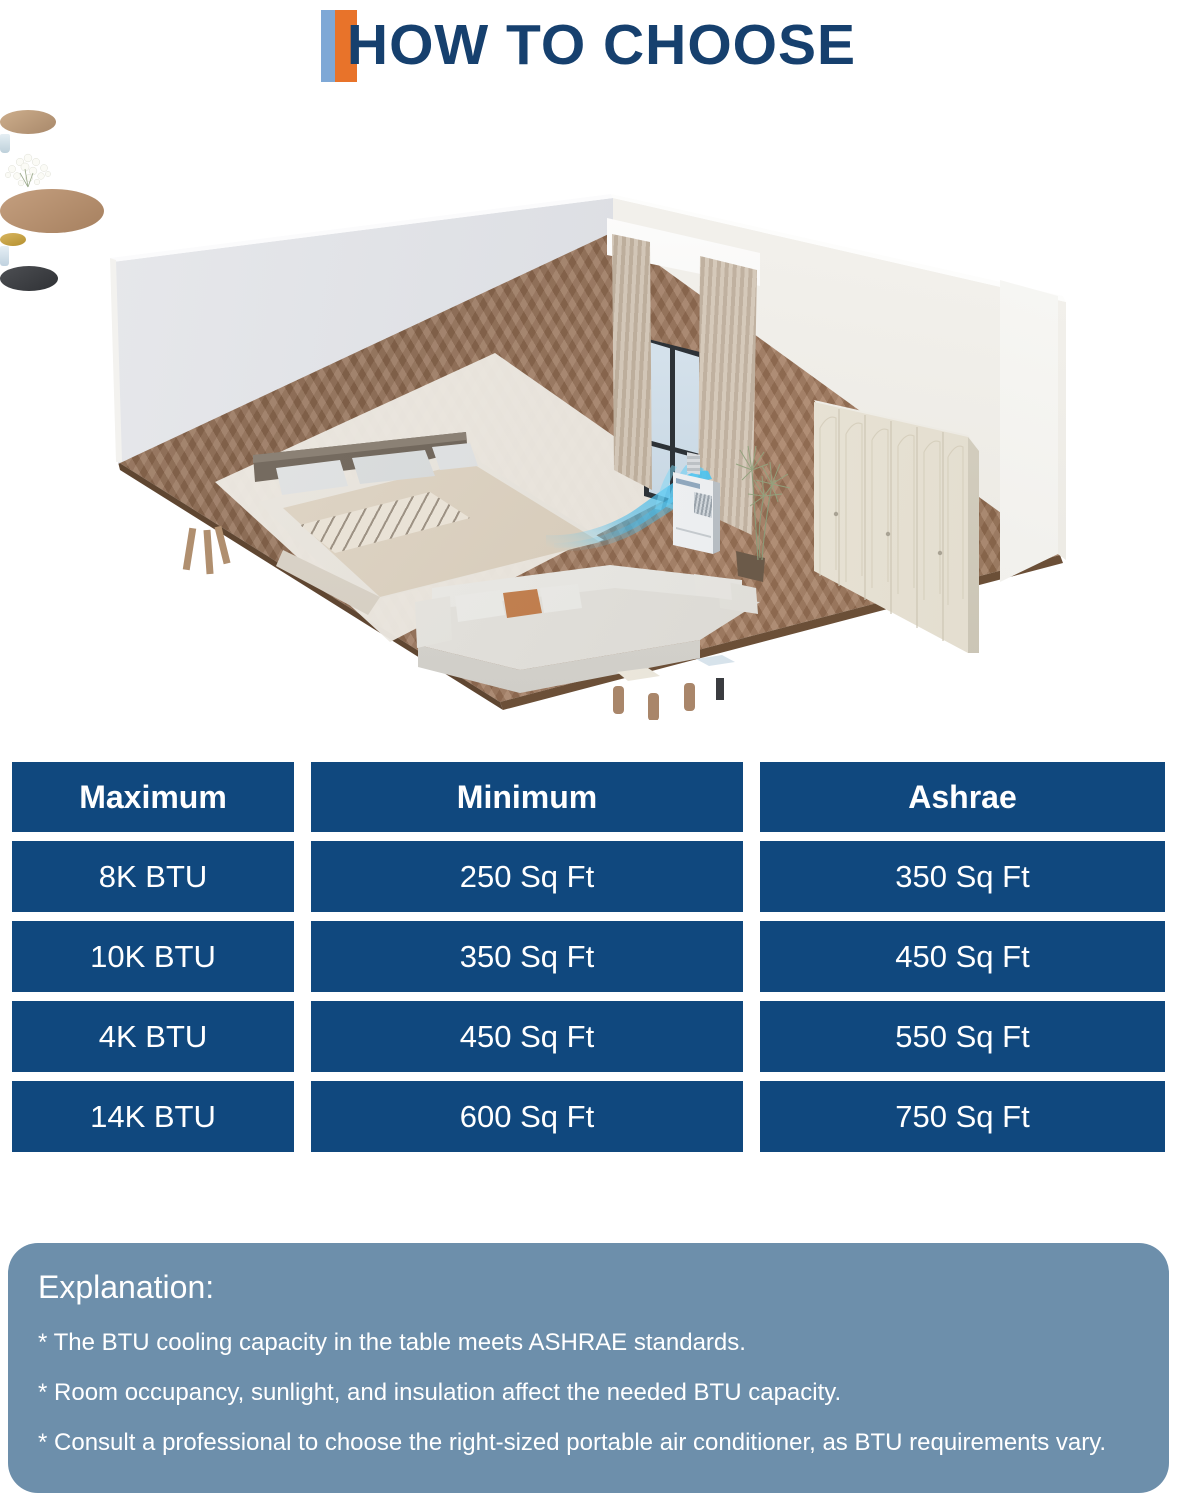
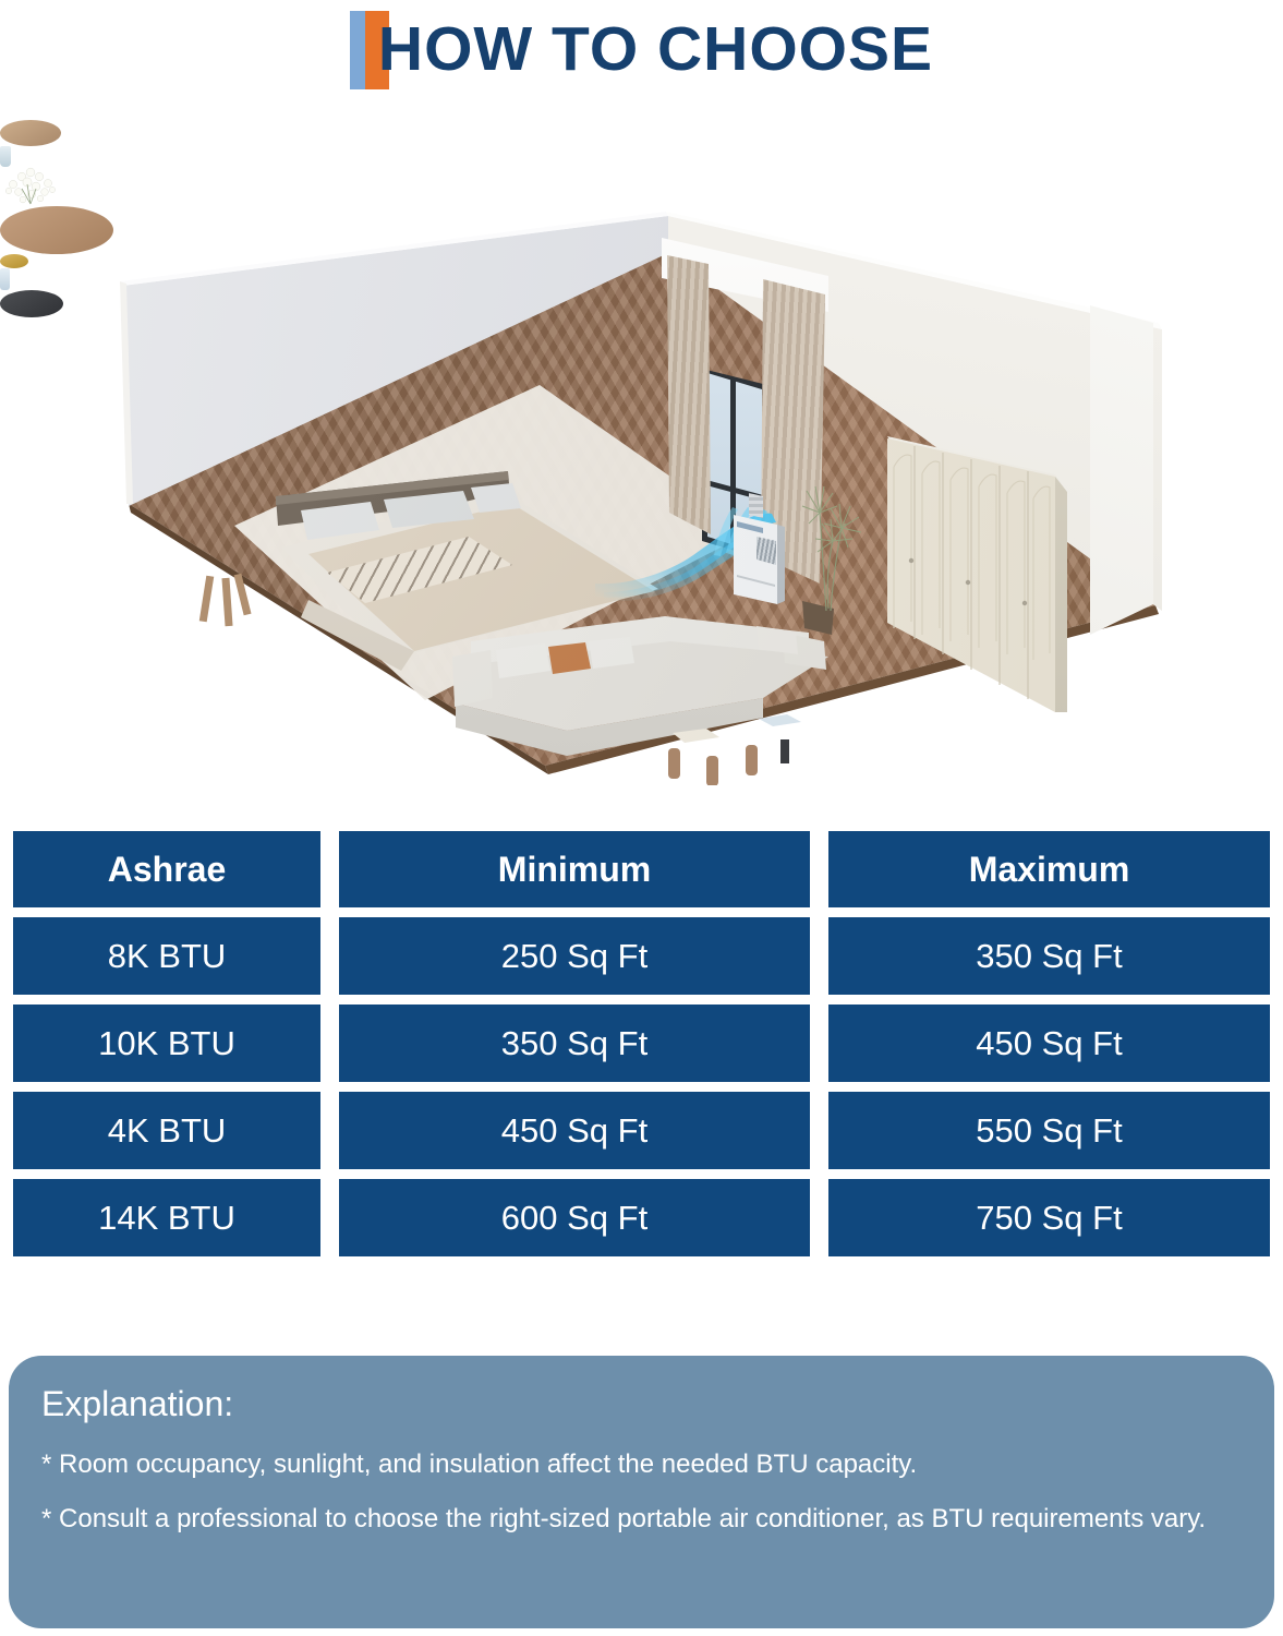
  HOW TO CHOOSE
- Maximum
+ Ashrae
  Minimum
- Ashrae
+ Maximum
  8K BTU
  250 Sq Ft
  350 Sq Ft
  10K BTU
  350 Sq Ft
  450 Sq Ft
  4K BTU
  450 Sq Ft
  550 Sq Ft
  14K BTU
  600 Sq Ft
  750 Sq Ft
  Explanation:
- * The BTU cooling capacity in the table meets ASHRAE standards.
  * Room occupancy, sunlight, and insulation affect the needed BTU capacity.
  * Consult a professional to choose the right-sized portable air conditioner, as BTU requirements vary.
